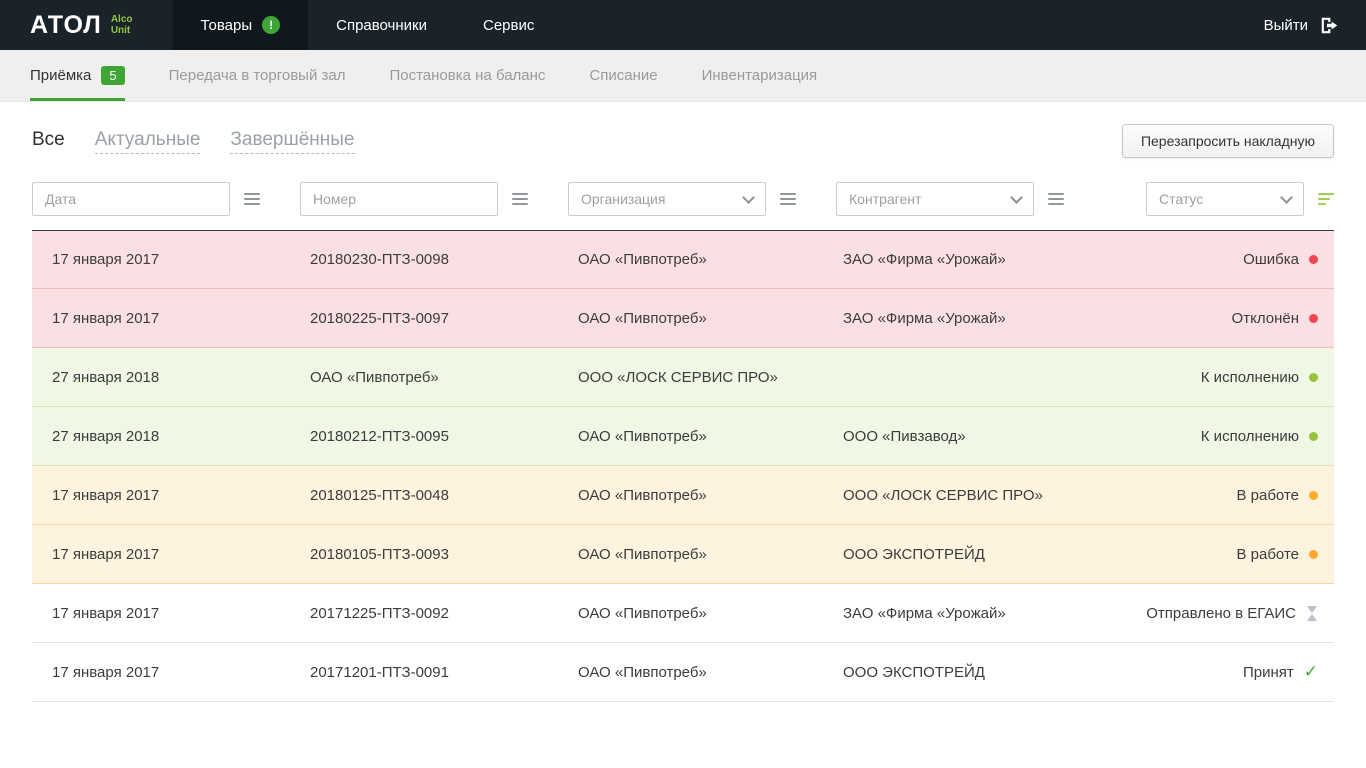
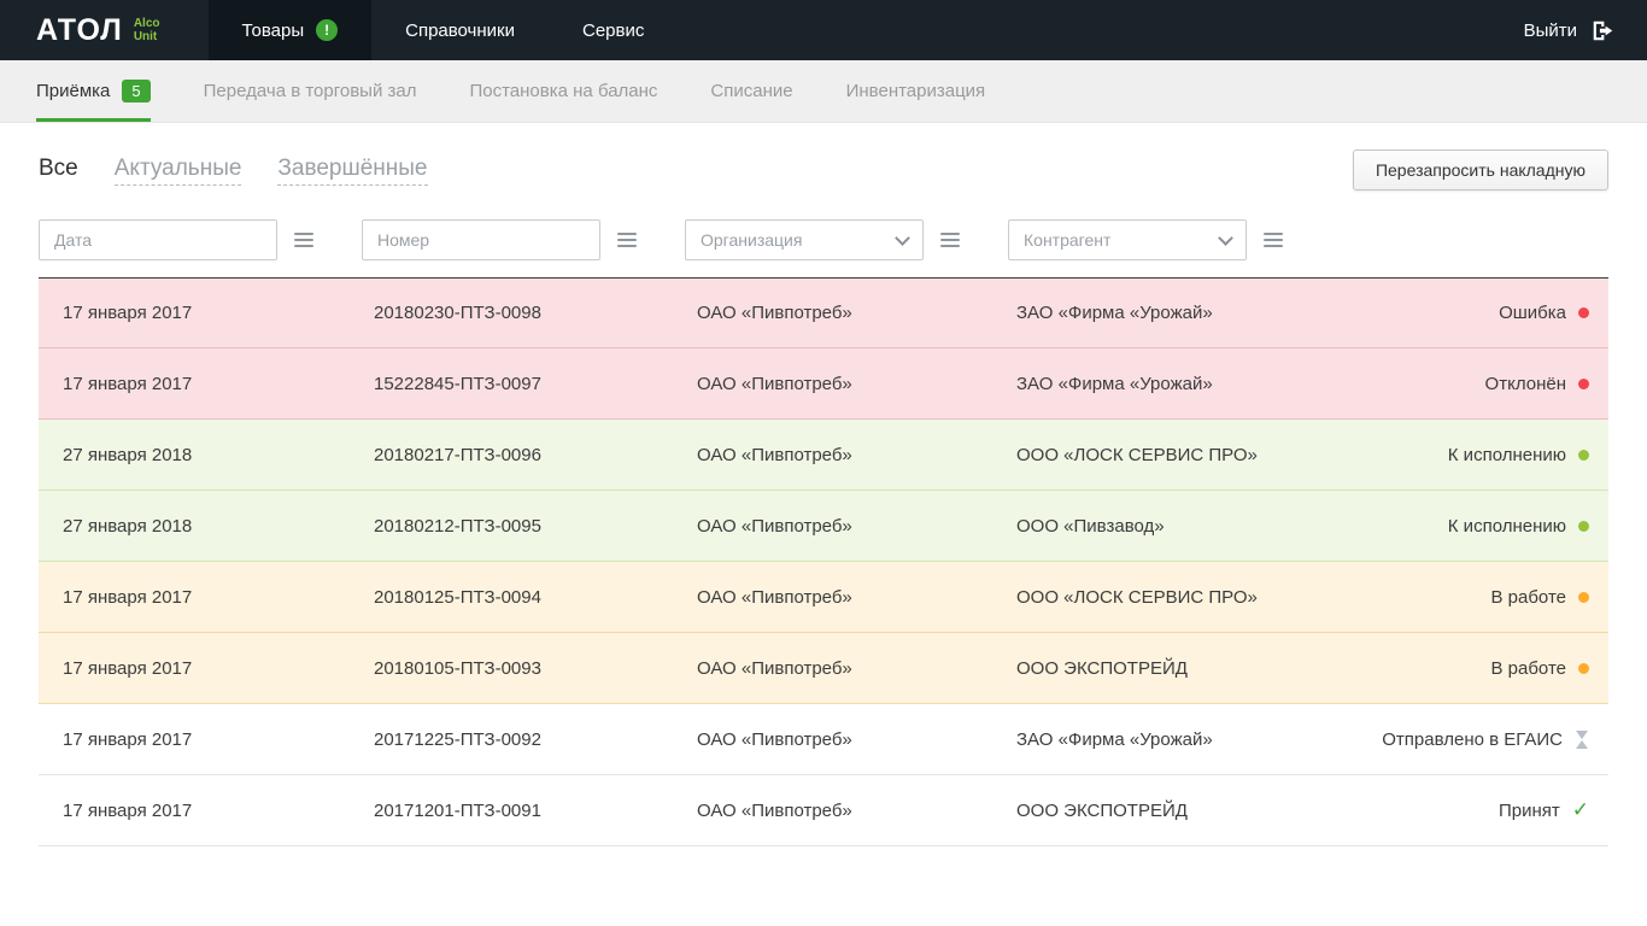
  АТОЛ
  Alco
  Unit
  Товары
  !
  Справочники
  Сервис
  Выйти
  Приёмка
  5
  Передача в торговый зал
  Постановка на баланс
  Списание
  Инвентаризация
  Все
  Актуальные
  Завершённые
  Перезапросить накладную
  Дата
  Номер
  Организация
  Контрагент
- Статус
  17 января 2017
  20180230-ПТЗ-0098
  ОАО «Пивпотреб»
  ЗАО «Фирма «Урожай»
  Ошибка
  17 января 2017
- 20180225-ПТЗ-0097
+ 15222845-ПТЗ-0097
  ОАО «Пивпотреб»
  ЗАО «Фирма «Урожай»
  Отклонён
  27 января 2018
+ 20180217-ПТЗ-0096
  ОАО «Пивпотреб»
  ООО «ЛОСК СЕРВИС ПРО»
  К исполнению
  27 января 2018
  20180212-ПТЗ-0095
  ОАО «Пивпотреб»
  ООО «Пивзавод»
  К исполнению
  17 января 2017
- 20180125-ПТЗ-0048
+ 20180125-ПТЗ-0094
  ОАО «Пивпотреб»
  ООО «ЛОСК СЕРВИС ПРО»
  В работе
  17 января 2017
  20180105-ПТЗ-0093
  ОАО «Пивпотреб»
  ООО ЭКСПОТРЕЙД
  В работе
  17 января 2017
  20171225-ПТЗ-0092
  ОАО «Пивпотреб»
  ЗАО «Фирма «Урожай»
  Отправлено в ЕГАИС
  17 января 2017
  20171201-ПТЗ-0091
  ОАО «Пивпотреб»
  ООО ЭКСПОТРЕЙД
  Принят
